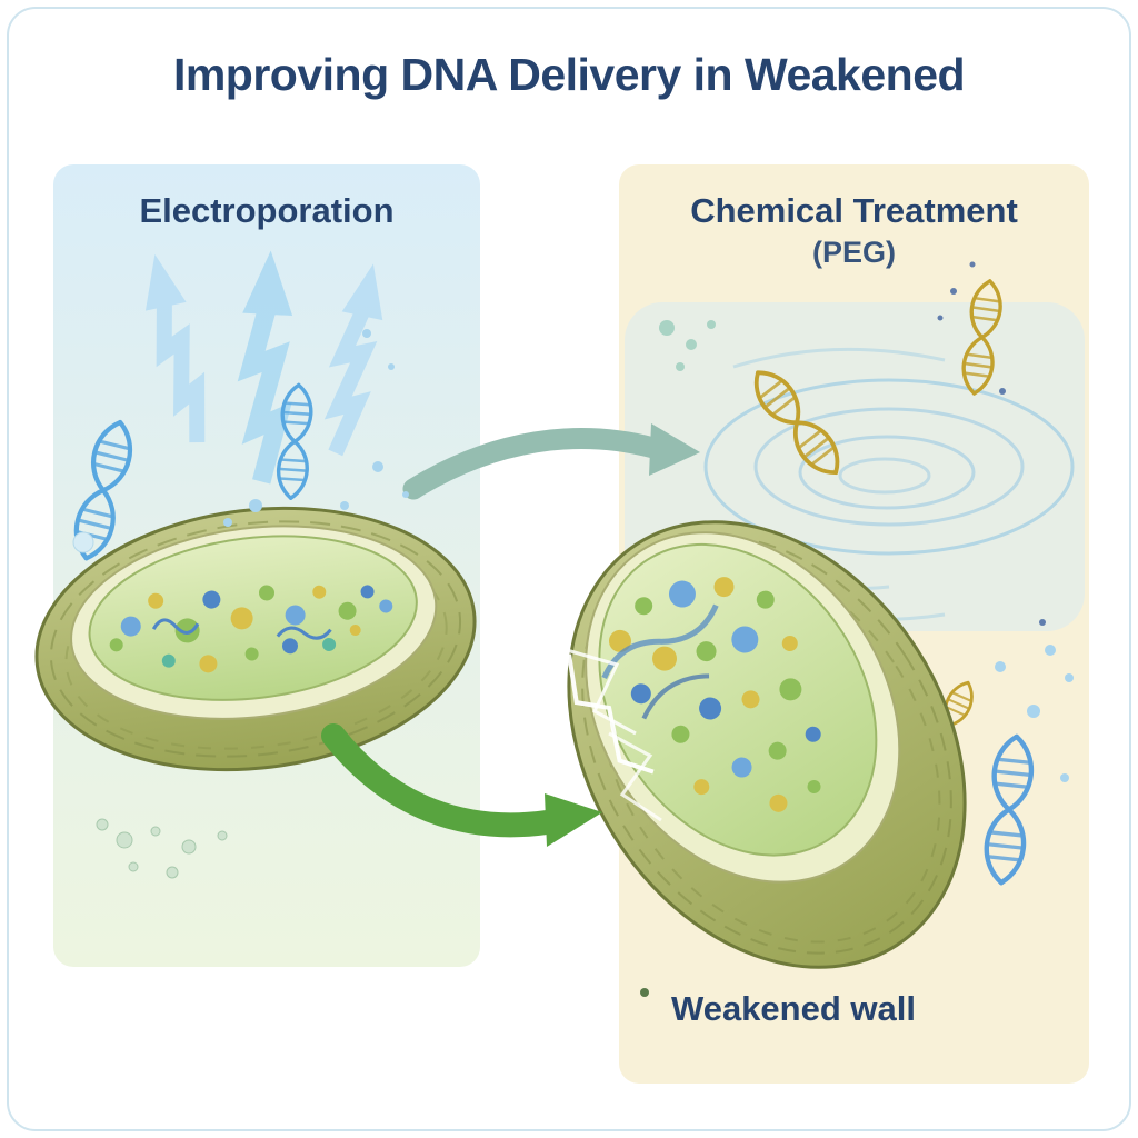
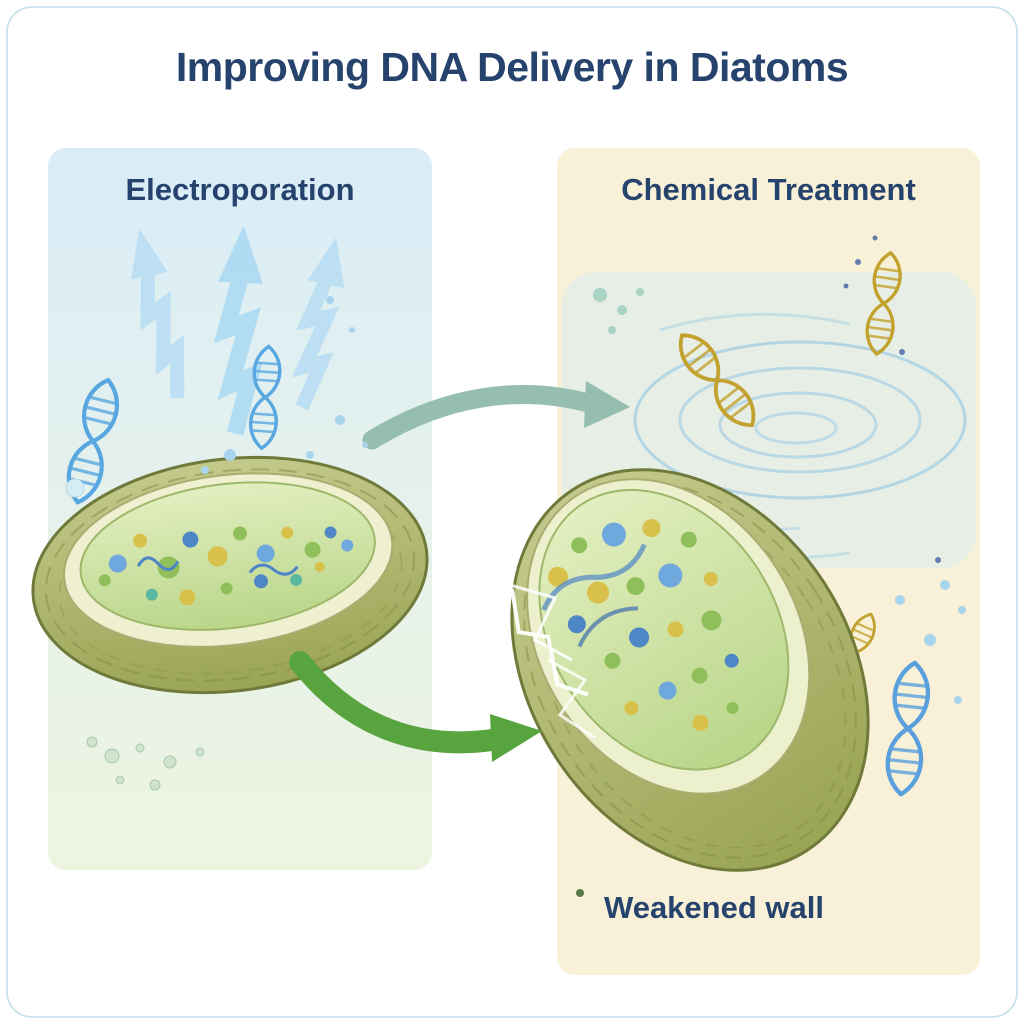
- Improving DNA Delivery in Weakened
+ Improving DNA Delivery in Diatoms
  Electroporation
  Chemical Treatment
- (PEG)
  Weakened wall
